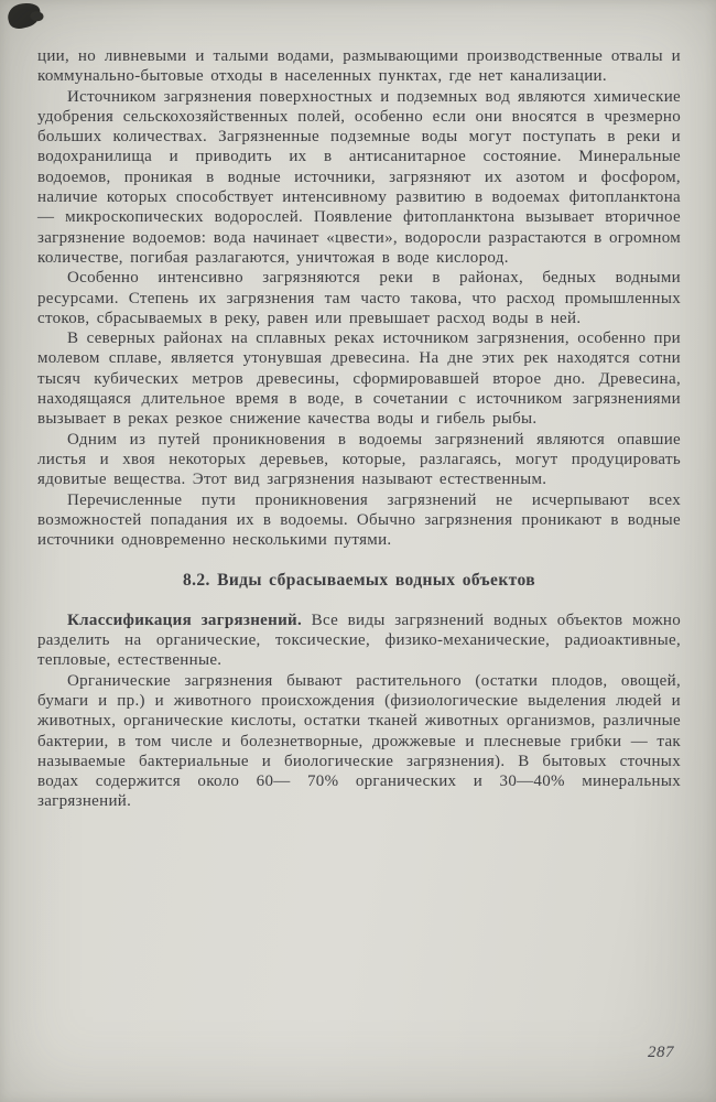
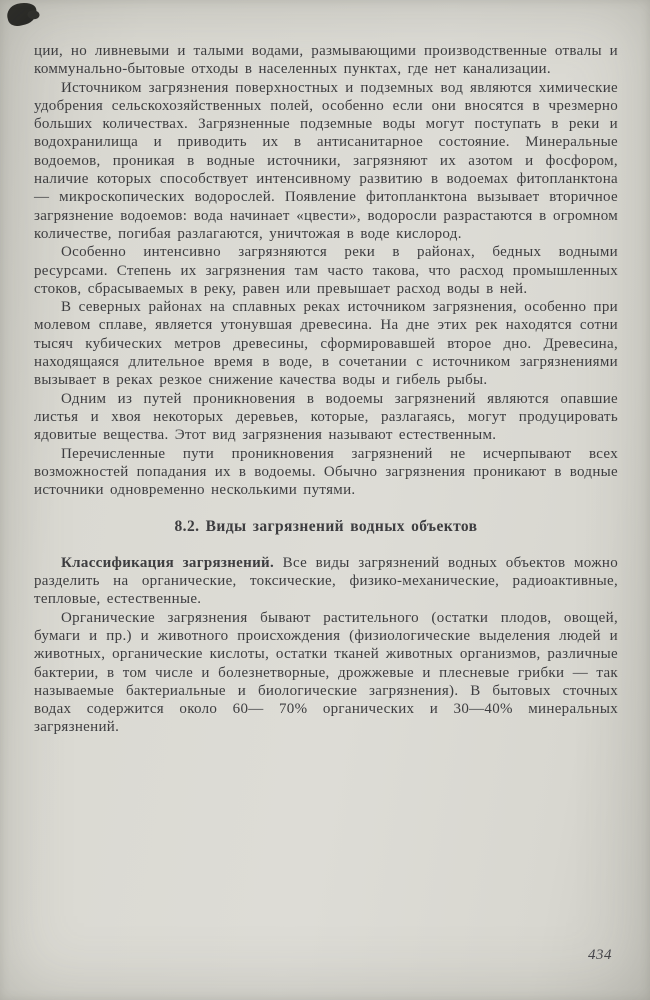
  ции, но ливневыми и талыми водами, размывающими производственные отвалы и коммунально-бытовые отходы в населенных пунктах, где нет канализации.
  Источником загрязнения поверхностных и подземных вод являются химические удобрения сельскохозяйственных полей, особенно если они вносятся в чрезмерно больших количествах. Загрязненные подземные воды могут поступать в реки и водохранилища и приводить их в антисанитарное состояние. Минеральные водоемов, проникая в водные источники, загрязняют их азотом и фосфором, наличие которых способствует интенсивному развитию в водоемах фитопланктона — микроскопических водорослей. Появление фитопланктона вызывает вторичное загрязнение водоемов: вода начинает «цвести», водоросли разрастаются в огромном количестве, погибая разлагаются, уничтожая в воде кислород.
  Особенно интенсивно загрязняются реки в районах, бедных водными ресурсами. Степень их загрязнения там часто такова, что расход промышленных стоков, сбрасываемых в реку, равен или превышает расход воды в ней.
  В северных районах на сплавных реках источником загрязнения, особенно при молевом сплаве, является утонувшая древесина. На дне этих рек находятся сотни тысяч кубических метров древесины, сформировавшей второе дно. Древесина, находящаяся длительное время в воде, в сочетании с источником загрязнениями вызывает в реках резкое снижение качества воды и гибель рыбы.
  Одним из путей проникновения в водоемы загрязнений являются опавшие листья и хвоя некоторых деревьев, которые, разлагаясь, могут продуцировать ядовитые вещества. Этот вид загрязнения называют естественным.
  Перечисленные пути проникновения загрязнений не исчерпывают всех возможностей попадания их в водоемы. Обычно загрязнения проникают в водные источники одновременно несколькими путями.
- 8.2. Виды сбрасываемых водных объектов
+ 8.2. Виды загрязнений водных объектов
  Классификация загрязнений. Все виды загрязнений водных объектов можно разделить на органические, токсические, физико-механические, радиоактивные, тепловые, естественные.
  Органические загрязнения бывают растительного (остатки плодов, овощей, бумаги и пр.) и животного происхождения (физиологические выделения людей и животных, органические кислоты, остатки тканей животных организмов, различные бактерии, в том числе и болезнетворные, дрожжевые и плесневые грибки — так называемые бактериальные и биологические загрязнения). В бытовых сточных водах содержится около 60— 70% органических и 30—40% минеральных загрязнений.
- 287
+ 434
